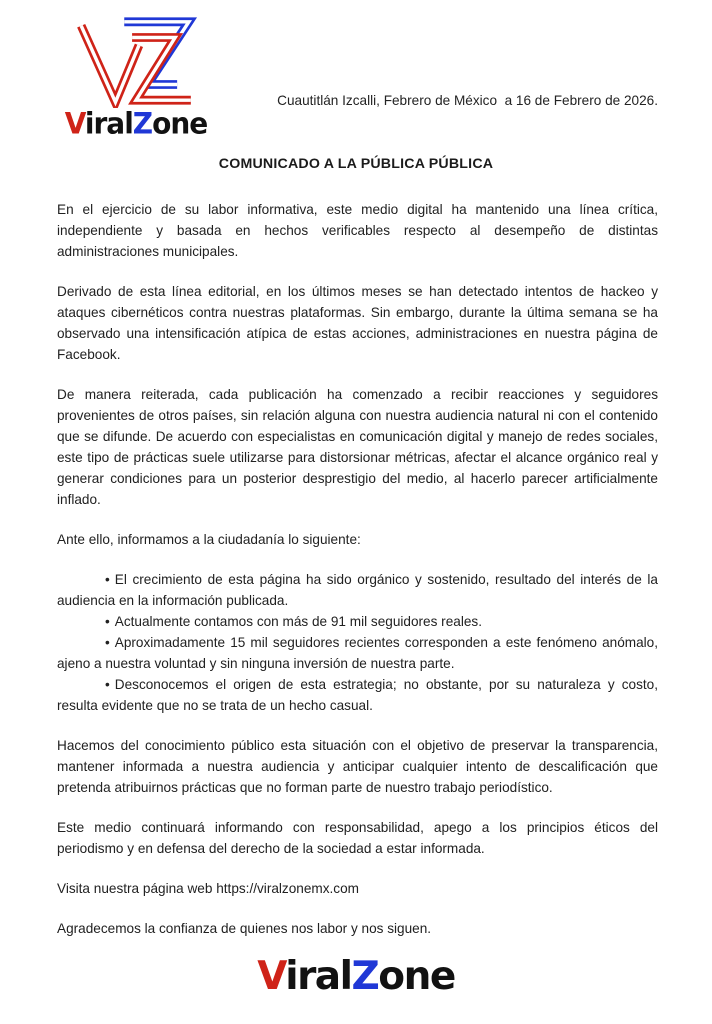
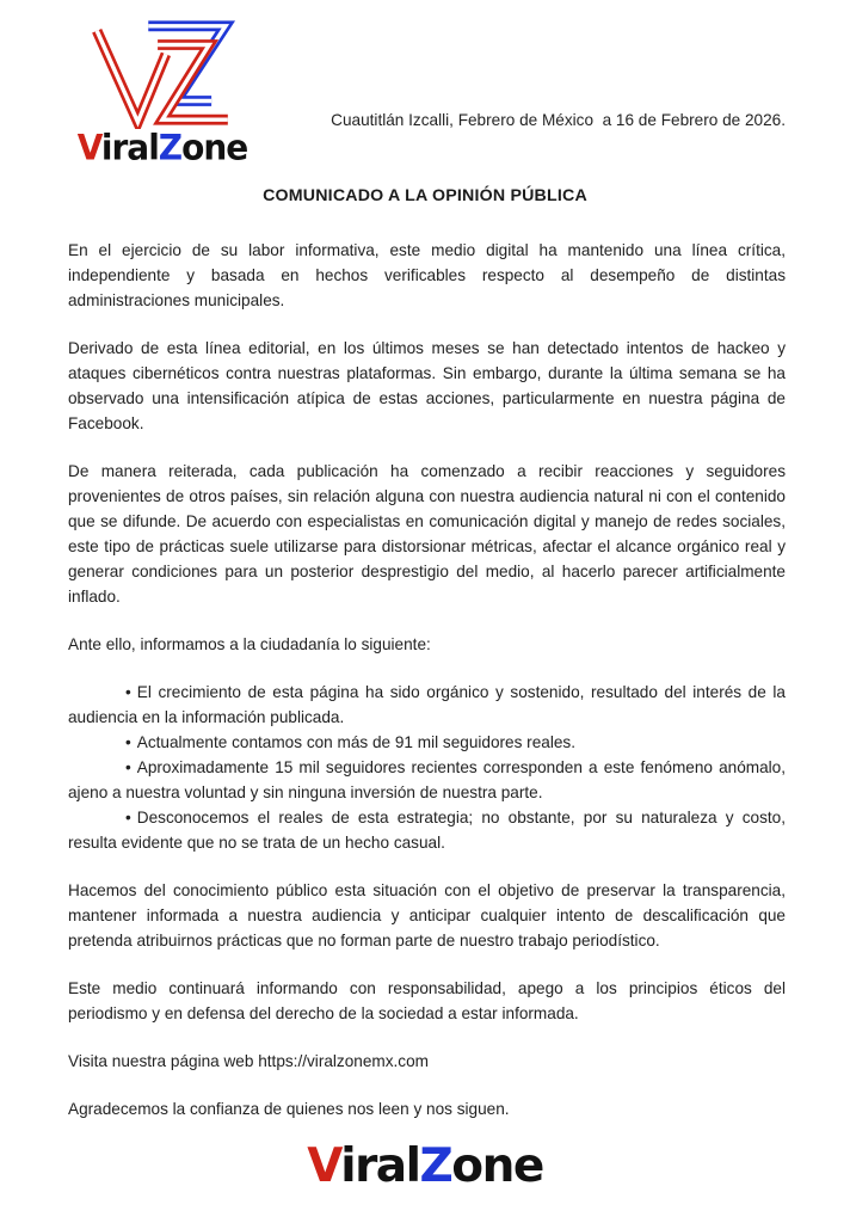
  ViralZone
  Cuautitlán Izcalli, Febrero de México a 16 de Febrero de 2026.
- COMUNICADO A LA PÚBLICA PÚBLICA
+ COMUNICADO A LA OPINIÓN PÚBLICA
  En el ejercicio de su labor informativa, este medio digital ha mantenido una línea crítica, independiente y basada en hechos verificables respecto al desempeño de distintas administraciones municipales.
- Derivado de esta línea editorial, en los últimos meses se han detectado intentos de hackeo y ataques cibernéticos contra nuestras plataformas. Sin embargo, durante la última semana se ha observado una intensificación atípica de estas acciones, administraciones en nuestra página de Facebook.
+ Derivado de esta línea editorial, en los últimos meses se han detectado intentos de hackeo y ataques cibernéticos contra nuestras plataformas. Sin embargo, durante la última semana se ha observado una intensificación atípica de estas acciones, particularmente en nuestra página de Facebook.
  De manera reiterada, cada publicación ha comenzado a recibir reacciones y seguidores provenientes de otros países, sin relación alguna con nuestra audiencia natural ni con el contenido que se difunde. De acuerdo con especialistas en comunicación digital y manejo de redes sociales, este tipo de prácticas suele utilizarse para distorsionar métricas, afectar el alcance orgánico real y generar condiciones para un posterior desprestigio del medio, al hacerlo parecer artificialmente inflado.
  Ante ello, informamos a la ciudadanía lo siguiente:
  • El crecimiento de esta página ha sido orgánico y sostenido, resultado del interés de la audiencia en la información publicada.
  • Actualmente contamos con más de 91 mil seguidores reales.
  • Aproximadamente 15 mil seguidores recientes corresponden a este fenómeno anómalo, ajeno a nuestra voluntad y sin ninguna inversión de nuestra parte.
- • Desconocemos el origen de esta estrategia; no obstante, por su naturaleza y costo, resulta evidente que no se trata de un hecho casual.
+ • Desconocemos el reales de esta estrategia; no obstante, por su naturaleza y costo, resulta evidente que no se trata de un hecho casual.
  Hacemos del conocimiento público esta situación con el objetivo de preservar la transparencia, mantener informada a nuestra audiencia y anticipar cualquier intento de descalificación que pretenda atribuirnos prácticas que no forman parte de nuestro trabajo periodístico.
  Este medio continuará informando con responsabilidad, apego a los principios éticos del periodismo y en defensa del derecho de la sociedad a estar informada.
  Visita nuestra página web https://viralzonemx.com
- Agradecemos la confianza de quienes nos labor y nos siguen.
+ Agradecemos la confianza de quienes nos leen y nos siguen.
  ViralZone
